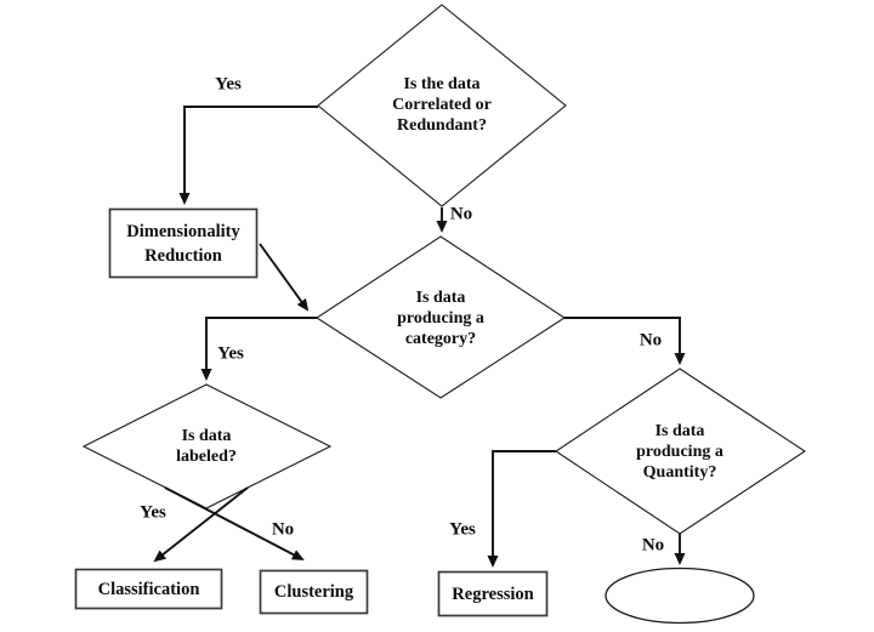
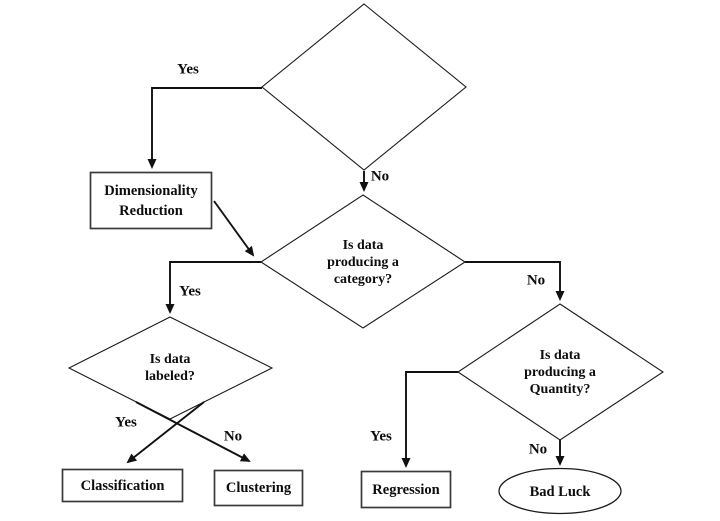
- Is the data
- Correlated or
- Redundant?
  Dimensionality
  Reduction
  Is data
  producing a
  category?
  Is data
  labeled?
  Is data
  producing a
  Quantity?
  Classification
  Clustering
  Regression
+ Bad Luck
  Yes
  No
  Yes
  No
  Yes
  No
  Yes
  No
